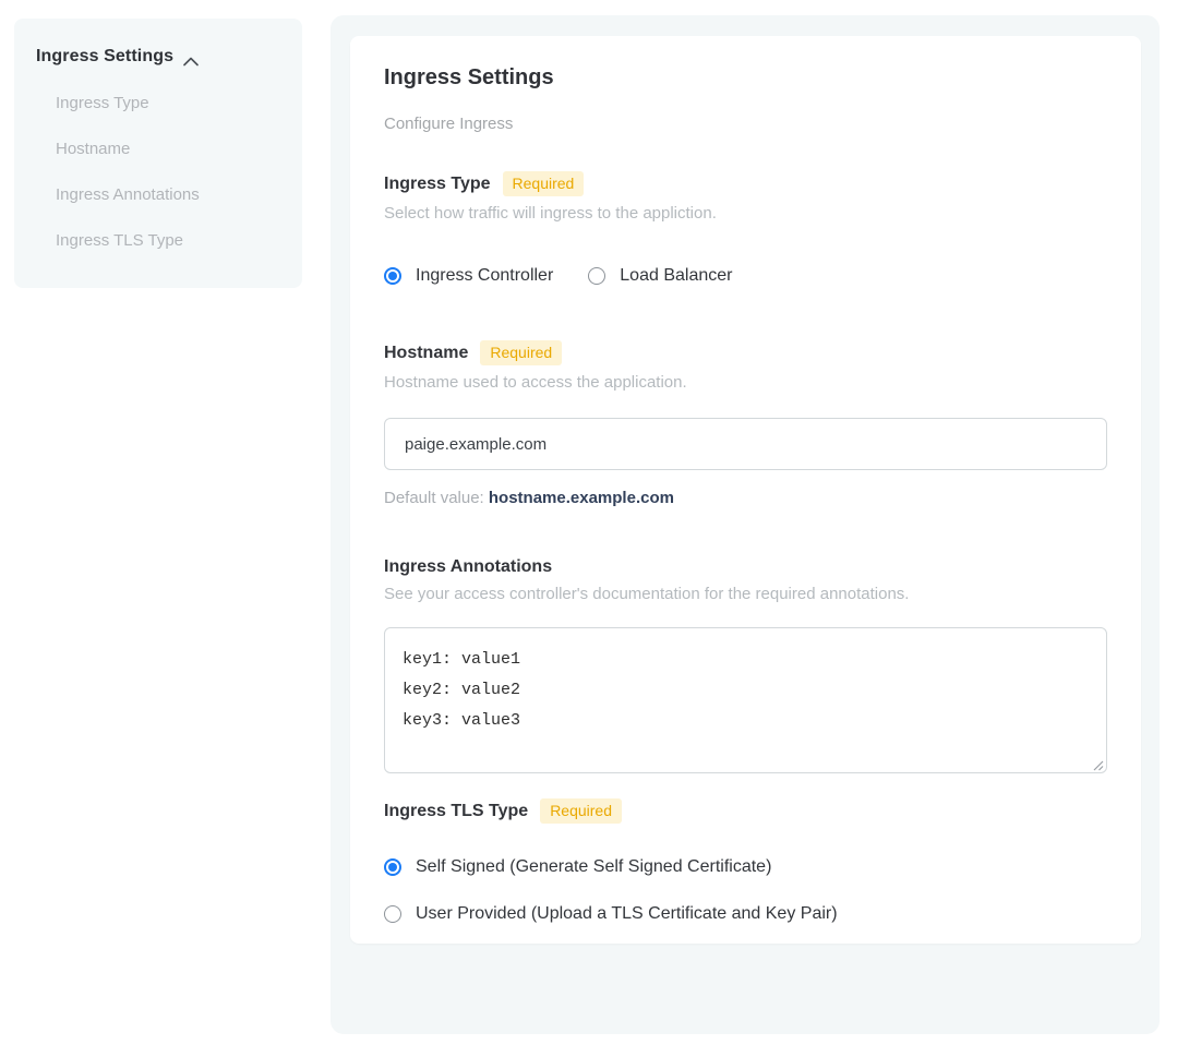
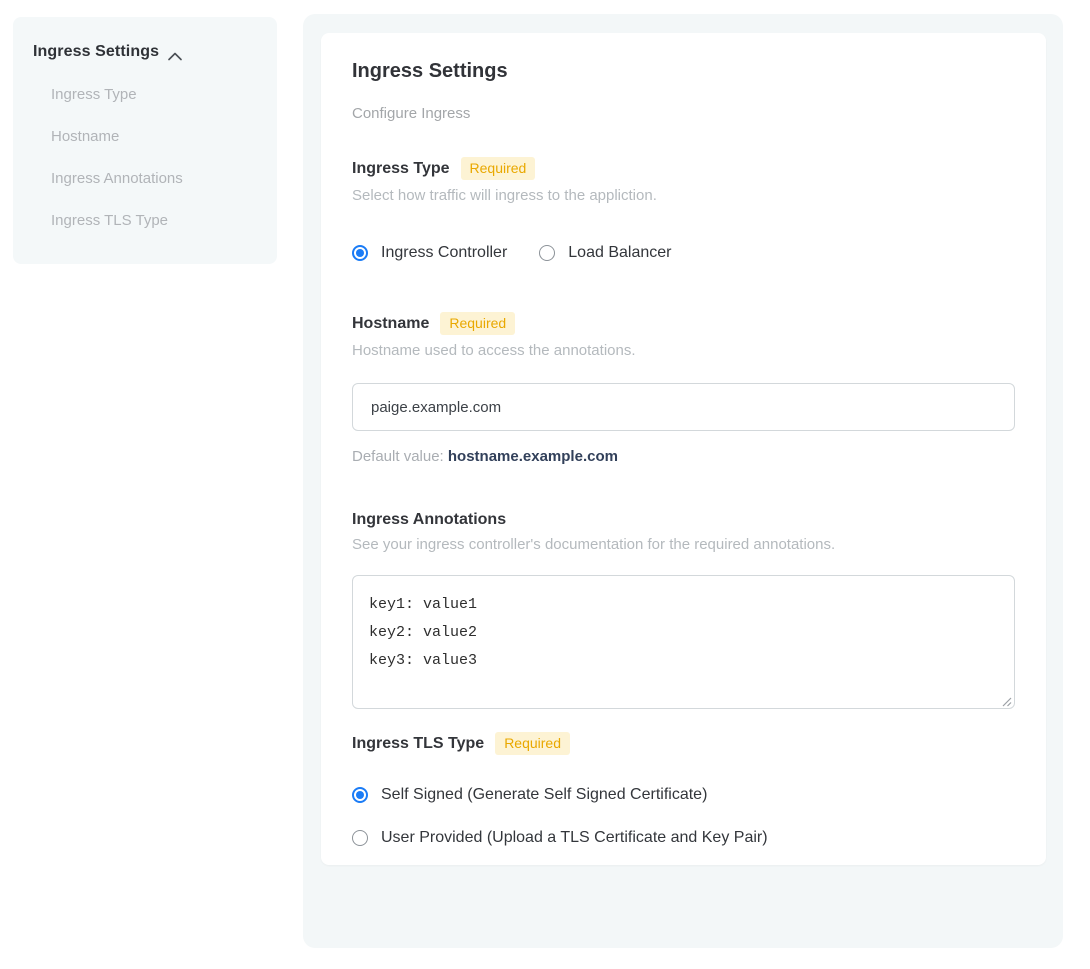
  Ingress Settings
  Ingress Type
  Hostname
  Ingress Annotations
  Ingress TLS Type
  Ingress Settings
  Configure Ingress
  Ingress Type
  Required
  Select how traffic will ingress to the appliction.
  Ingress Controller
  Load Balancer
  Hostname
  Required
- Hostname used to access the application.
+ Hostname used to access the annotations.
  paige.example.com
  Default value: hostname.example.com
  Ingress Annotations
- See your access controller's documentation for the required annotations.
+ See your ingress controller's documentation for the required annotations.
  key1: value1
  key2: value2
  key3: value3
  Ingress TLS Type
  Required
  Self Signed (Generate Self Signed Certificate)
  User Provided (Upload a TLS Certificate and Key Pair)
